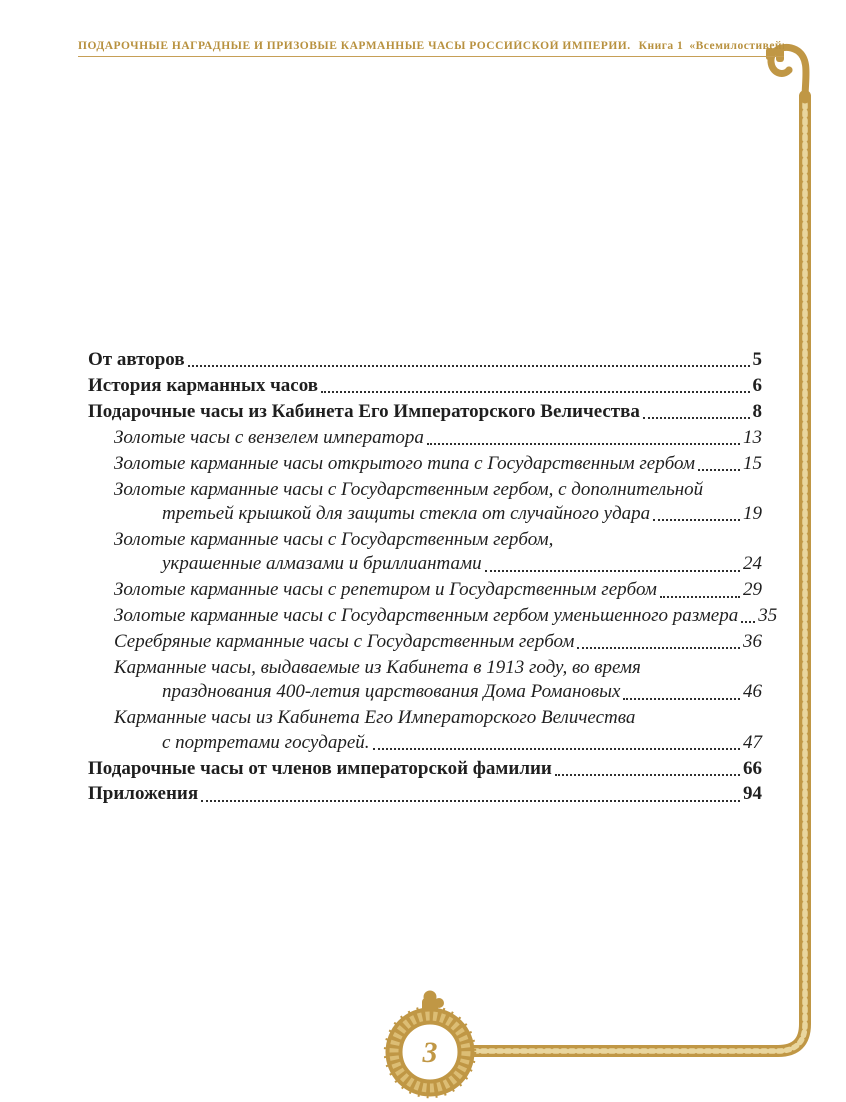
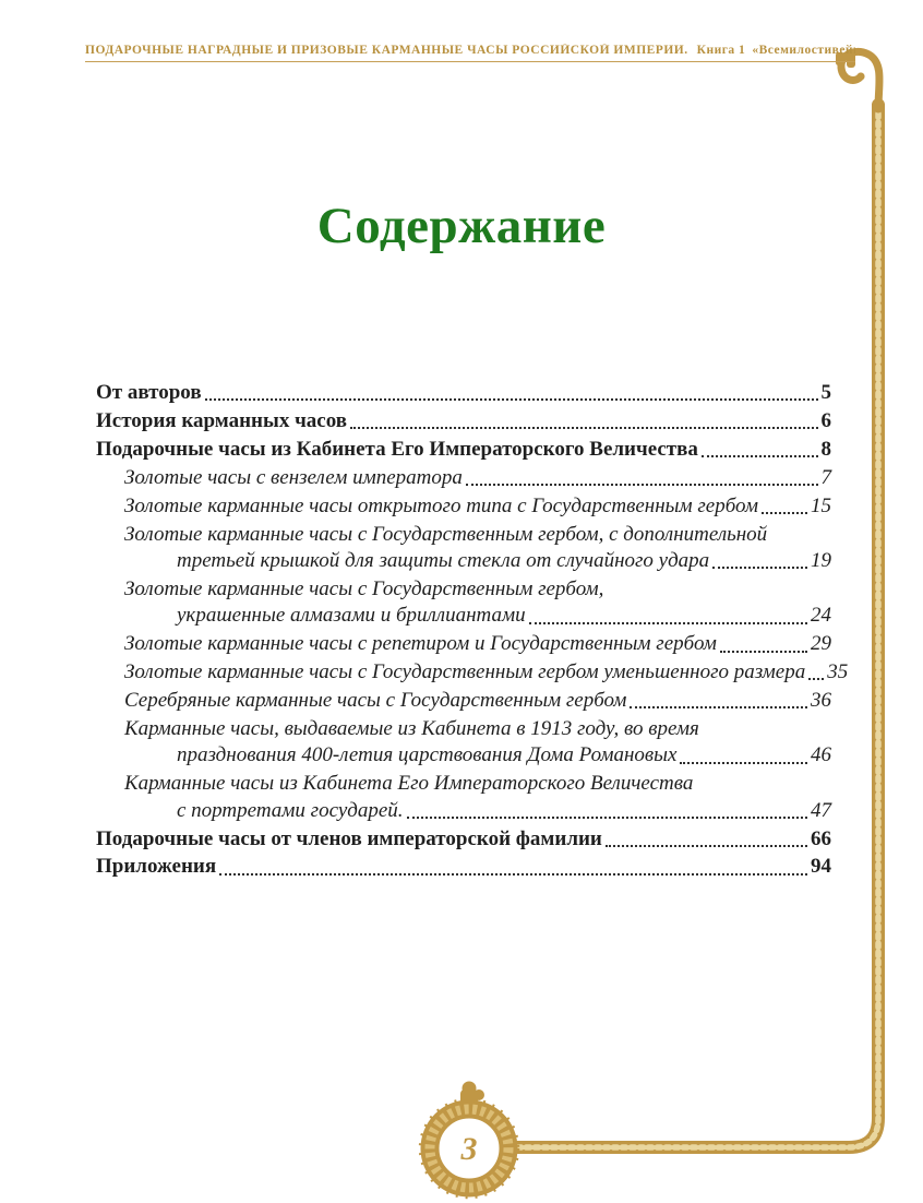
  ПОДАРОЧНЫЕ НАГРАДНЫЕ И ПРИЗОВЫЕ КАРМАННЫЕ ЧАСЫ РОССИЙСКОЙ ИМПЕРИИ. Книга 1 «Всемилостивей
+ Содержание
  От авторов
  5
  История карманных часов
  6
  Подарочные часы из Кабинета Его Императорского Величества
  8
  Золотые часы с вензелем императора
- 13
+ 7
  Золотые карманные часы открытого типа с Государственным гербом
  15
  Золотые карманные часы с Государственным гербом, с дополнительной
  третьей крышкой для защиты стекла от случайного удара
  19
  Золотые карманные часы с Государственным гербом,
  украшенные алмазами и бриллиантами
  24
  Золотые карманные часы с репетиром и Государственным гербом
  29
  Золотые карманные часы с Государственным гербом уменьшенного размера
  35
  Серебряные карманные часы с Государственным гербом
  36
  Карманные часы, выдаваемые из Кабинета в 1913 году, во время
  празднования 400-летия царствования Дома Романовых
  46
  Карманные часы из Кабинета Его Императорского Величества
  с портретами государей.
  47
  Подарочные часы от членов императорской фамилии
  66
  Приложения
  94
  3
